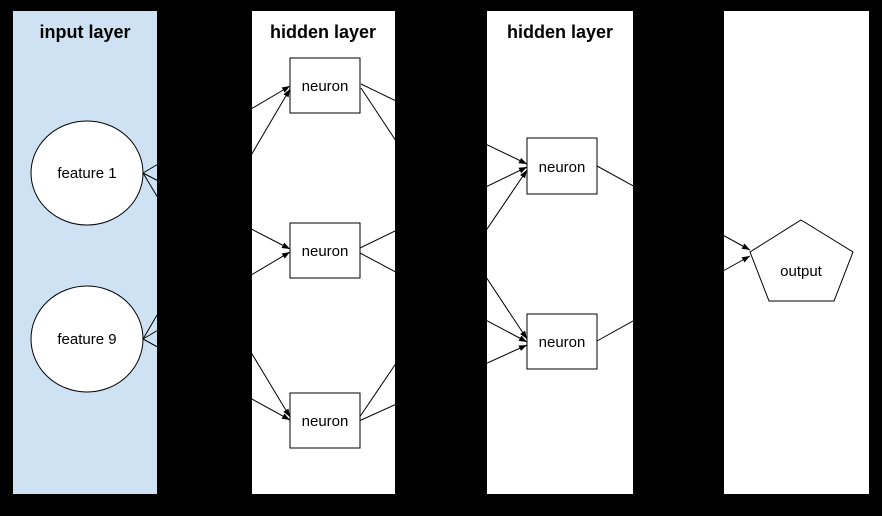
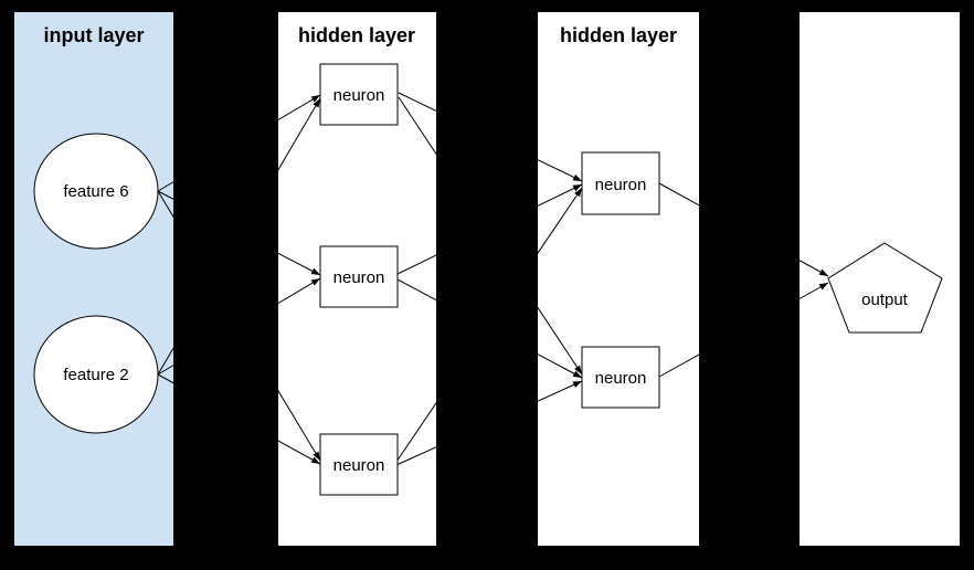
  input layer
  hidden layer
  hidden layer
- feature 1
+ feature 6
- feature 9
+ feature 2
  neuron
  neuron
  neuron
  neuron
  neuron
  output
